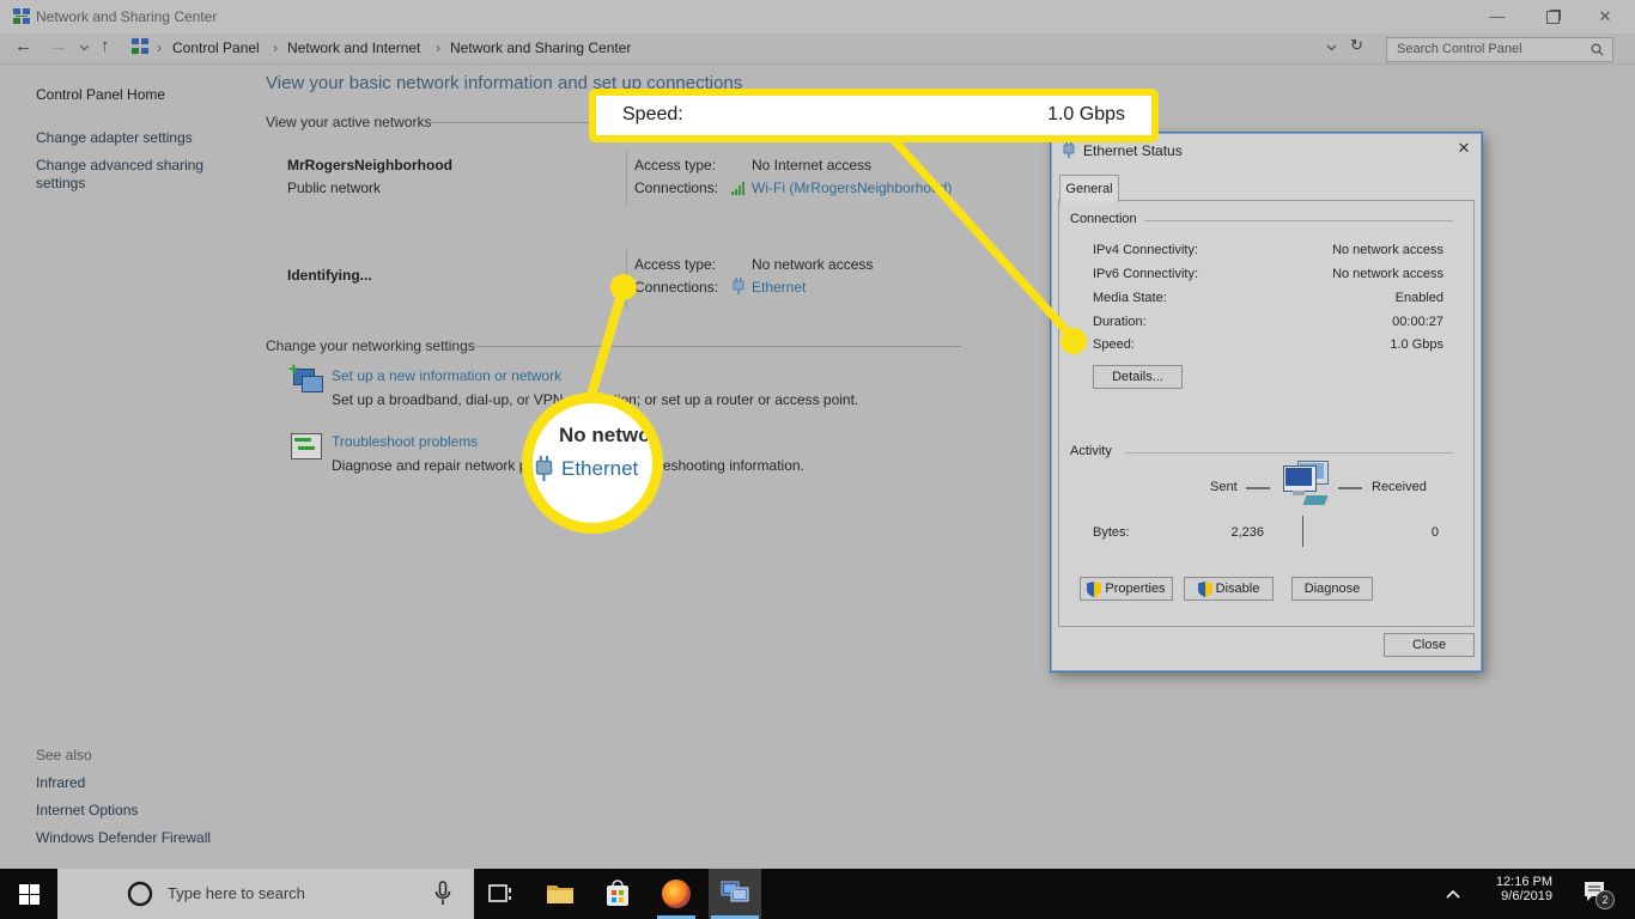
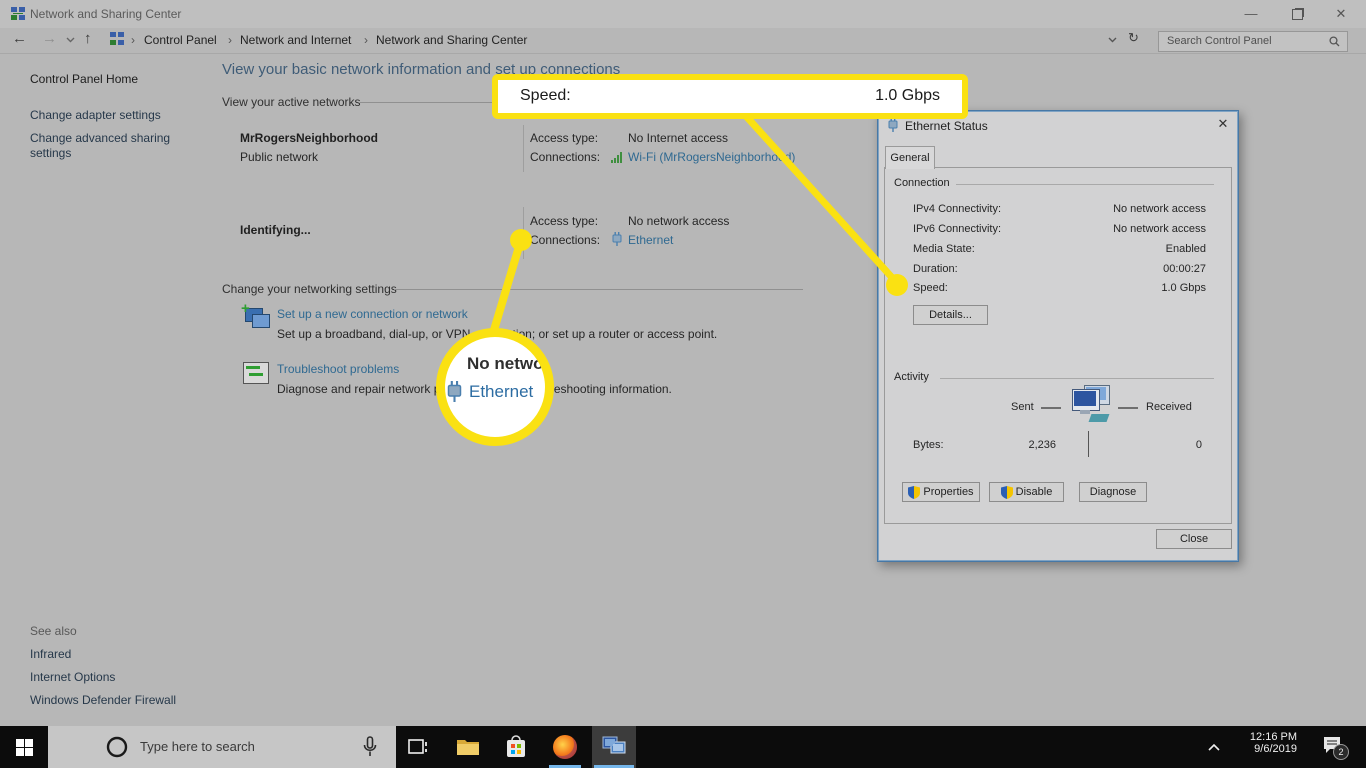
  Network and Sharing Center
  —
  ✕
  ←
  →
  ↑
  ›
  Control Panel
  ›
  Network and Internet
  ›
  Network and Sharing Center
  ↻
  Search Control Panel
  Control Panel Home
  Change adapter settings
  Change advanced sharing settings
  See also
  Infrared
  Internet Options
  Windows Defender Firewall
  View your basic network information and set up connections
  View your active networks
  MrRogersNeighborhood
  Public network
  Access type:
  No Internet access
  Connections:
  Wi-Fi (MrRogersNeighborhod)
  Identifying...
  Access type:
  No network access
  Connections:
  Ethernet
  Change your networking setting
  +
- Set up a new information or network
+ Set up a new connection or network
  Set up a broadband, dial-up, or VPNn; or set up a router or access point.
  Troubleshoot problems
  Ethernet Status
  ✕
  General
  Connection
  IPv4 Connectivity:
  No network access
  IPv6 Connectivity:
  No network access
  Media State:
  Enabled
  Duration:
  00:00:27
  Speed:
  1.0 Gbps
  Details...
  Activity
  Sent
  Received
  Bytes:
  2,236
  0
  Properties
  Disable
  Diagnose
  Close
  Speed:
  1.0 Gbps
  No netwo
  Ethernet
  Type here to search
  12:16 PM
  9/6/2019
  2
